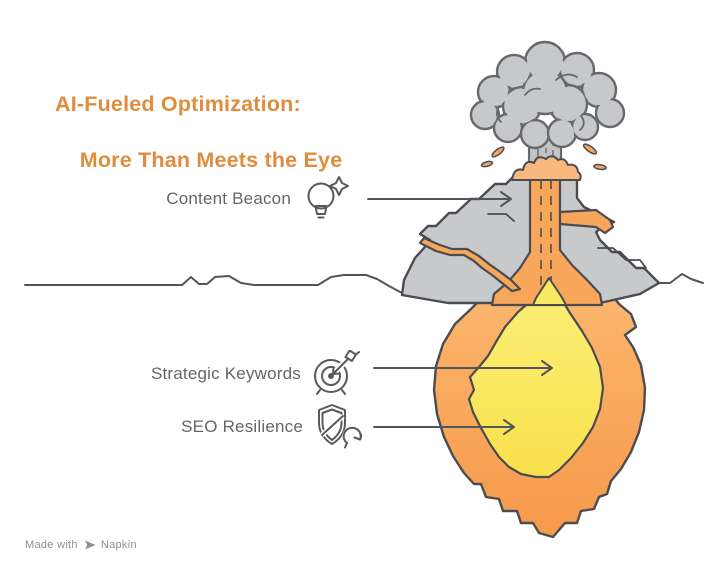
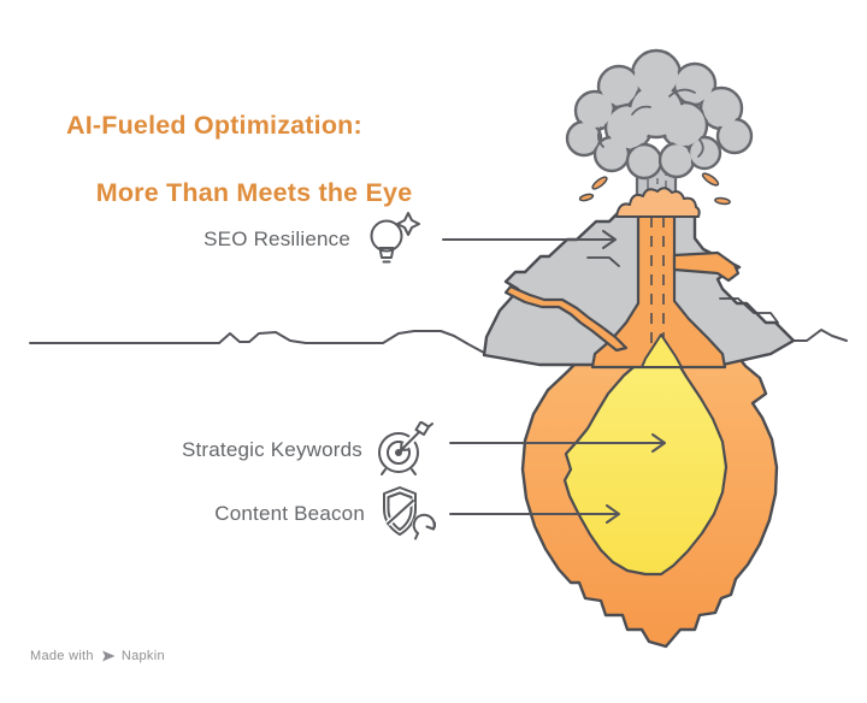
  AI-Fueled Optimization:
  More Than Meets the Eye
- Content Beacon
+ SEO Resilience
  Strategic Keywords
- SEO Resilience
+ Content Beacon
  Made with
  Napkin
